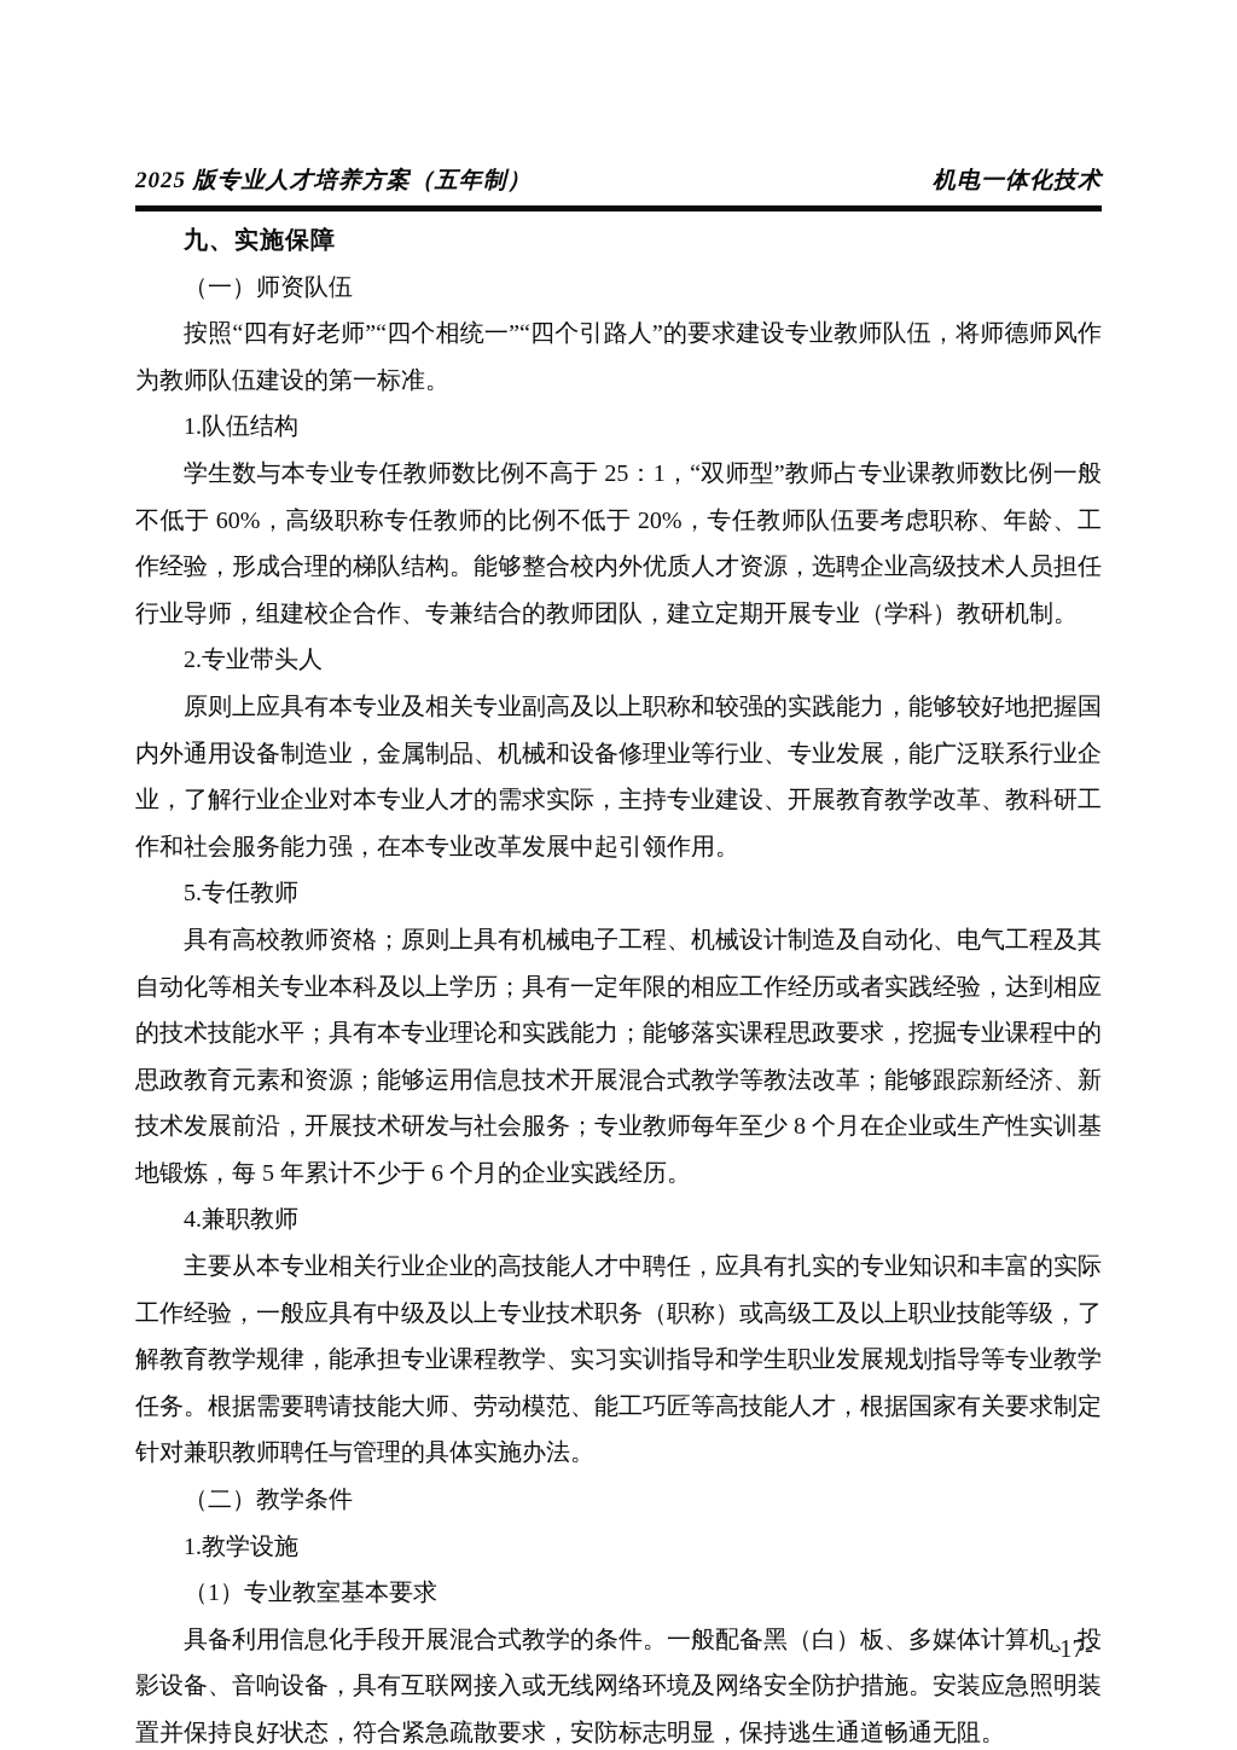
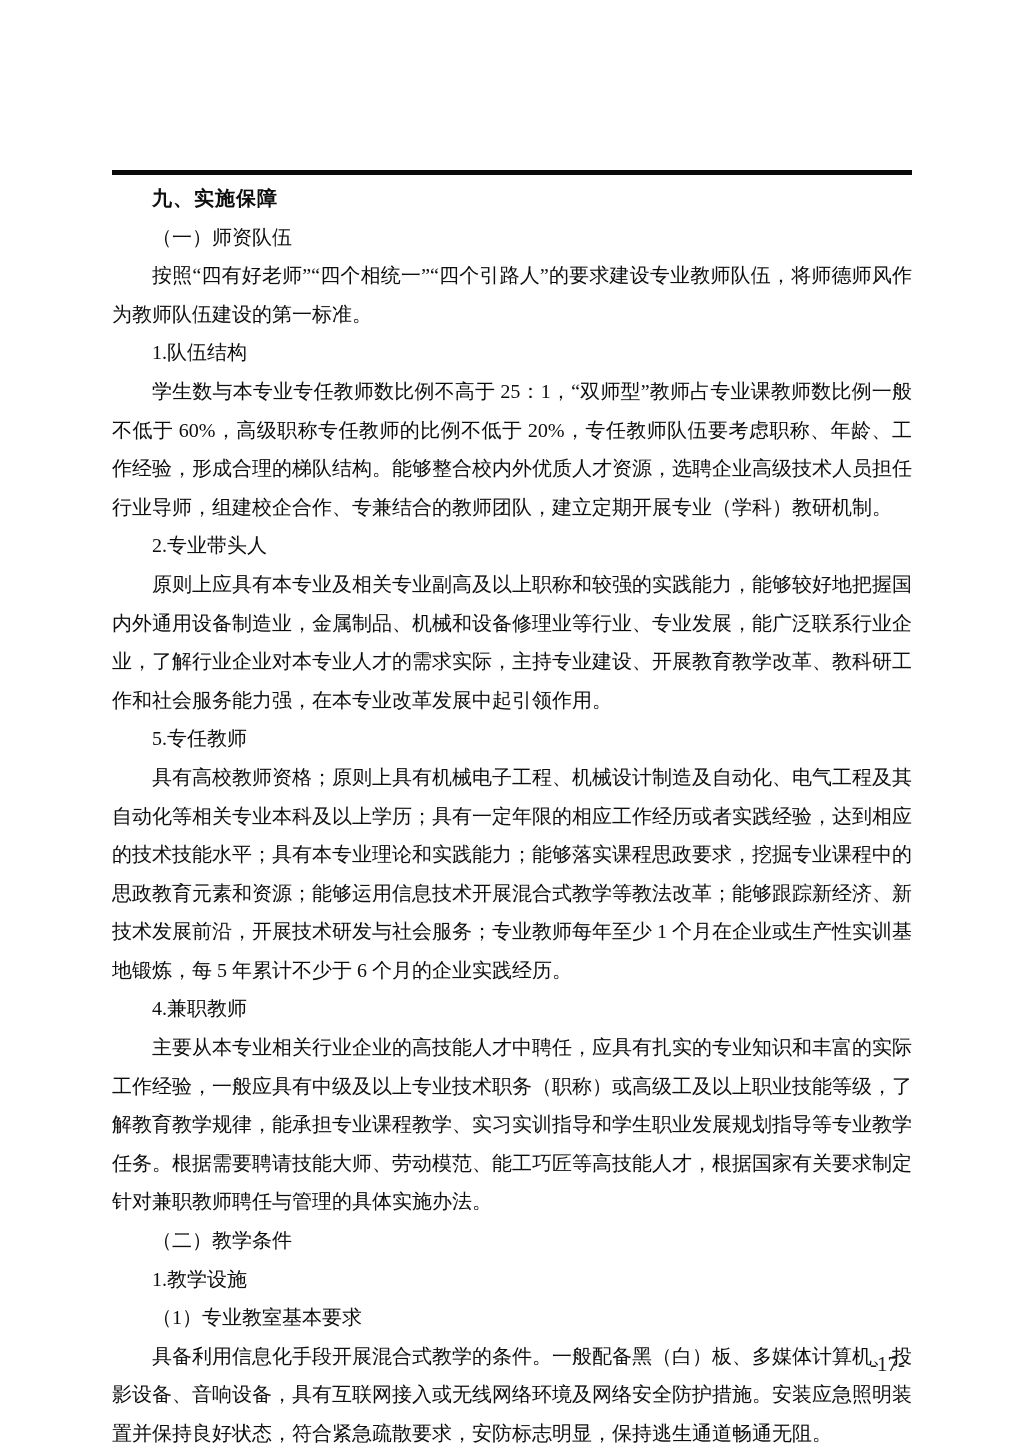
- 2025 版专业人才培养方案（五年制）
- 机电一体化技术
  九、实施保障
  （一）师资队伍
  按照“四有好老师”“四个相统一”“四个引路人”的要求建设专业教师队伍，将师德师风作为教师队伍建设的第一标准。
  1.队伍结构
  学生数与本专业专任教师数比例不高于 25：1，“双师型”教师占专业课教师数比例一般不低于 60%，高级职称专任教师的比例不低于 20%，专任教师队伍要考虑职称、年龄、工作经验，形成合理的梯队结构。能够整合校内外优质人才资源，选聘企业高级技术人员担任行业导师，组建校企合作、专兼结合的教师团队，建立定期开展专业（学科）教研机制。
  2.专业带头人
  原则上应具有本专业及相关专业副高及以上职称和较强的实践能力，能够较好地把握国内外通用设备制造业，金属制品、机械和设备修理业等行业、专业发展，能广泛联系行业企业，了解行业企业对本专业人才的需求实际，主持专业建设、开展教育教学改革、教科研工作和社会服务能力强，在本专业改革发展中起引领作用。
  5.专任教师
- 具有高校教师资格；原则上具有机械电子工程、机械设计制造及自动化、电气工程及其自动化等相关专业本科及以上学历；具有一定年限的相应工作经历或者实践经验，达到相应的技术技能水平；具有本专业理论和实践能力；能够落实课程思政要求，挖掘专业课程中的思政教育元素和资源；能够运用信息技术开展混合式教学等教法改革；能够跟踪新经济、新技术发展前沿，开展技术研发与社会服务；专业教师每年至少 8 个月在企业或生产性实训基地锻炼，每 5 年累计不少于 6 个月的企业实践经历。
+ 具有高校教师资格；原则上具有机械电子工程、机械设计制造及自动化、电气工程及其自动化等相关专业本科及以上学历；具有一定年限的相应工作经历或者实践经验，达到相应的技术技能水平；具有本专业理论和实践能力；能够落实课程思政要求，挖掘专业课程中的思政教育元素和资源；能够运用信息技术开展混合式教学等教法改革；能够跟踪新经济、新技术发展前沿，开展技术研发与社会服务；专业教师每年至少 1 个月在企业或生产性实训基地锻炼，每 5 年累计不少于 6 个月的企业实践经历。
  4.兼职教师
  主要从本专业相关行业企业的高技能人才中聘任，应具有扎实的专业知识和丰富的实际工作经验，一般应具有中级及以上专业技术职务（职称）或高级工及以上职业技能等级，了解教育教学规律，能承担专业课程教学、实习实训指导和学生职业发展规划指导等专业教学任务。根据需要聘请技能大师、劳动模范、能工巧匠等高技能人才，根据国家有关要求制定针对兼职教师聘任与管理的具体实施办法。
  （二）教学条件
  1.教学设施
  （1）专业教室基本要求
  具备利用信息化手段开展混合式教学的条件。一般配备黑（白）板、多媒体计算机、投影设备、音响设备，具有互联网接入或无线网络环境及网络安全防护措施。安装应急照明装置并保持良好状态，符合紧急疏散要求，安防标志明显，保持逃生通道畅通无阻。
  -17-
